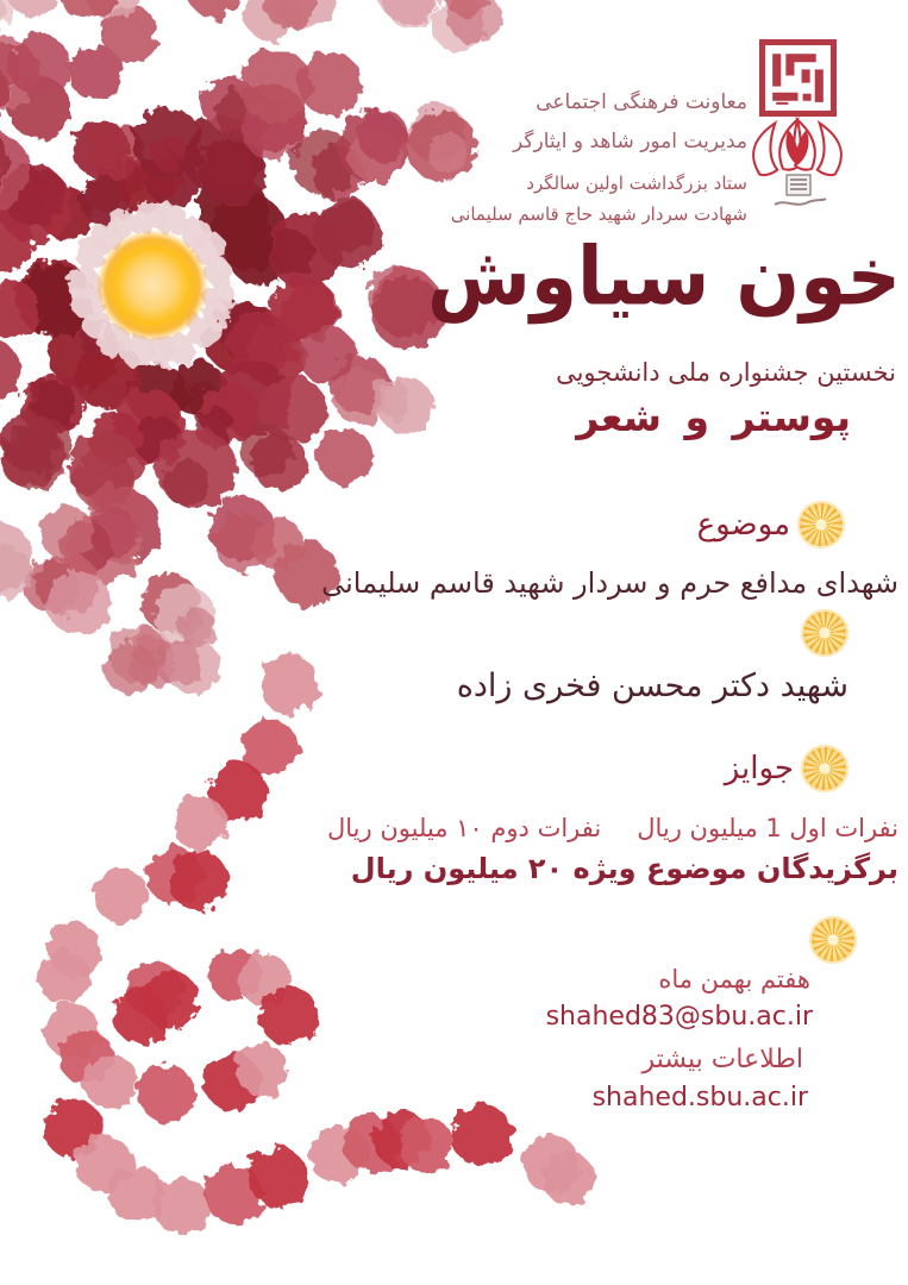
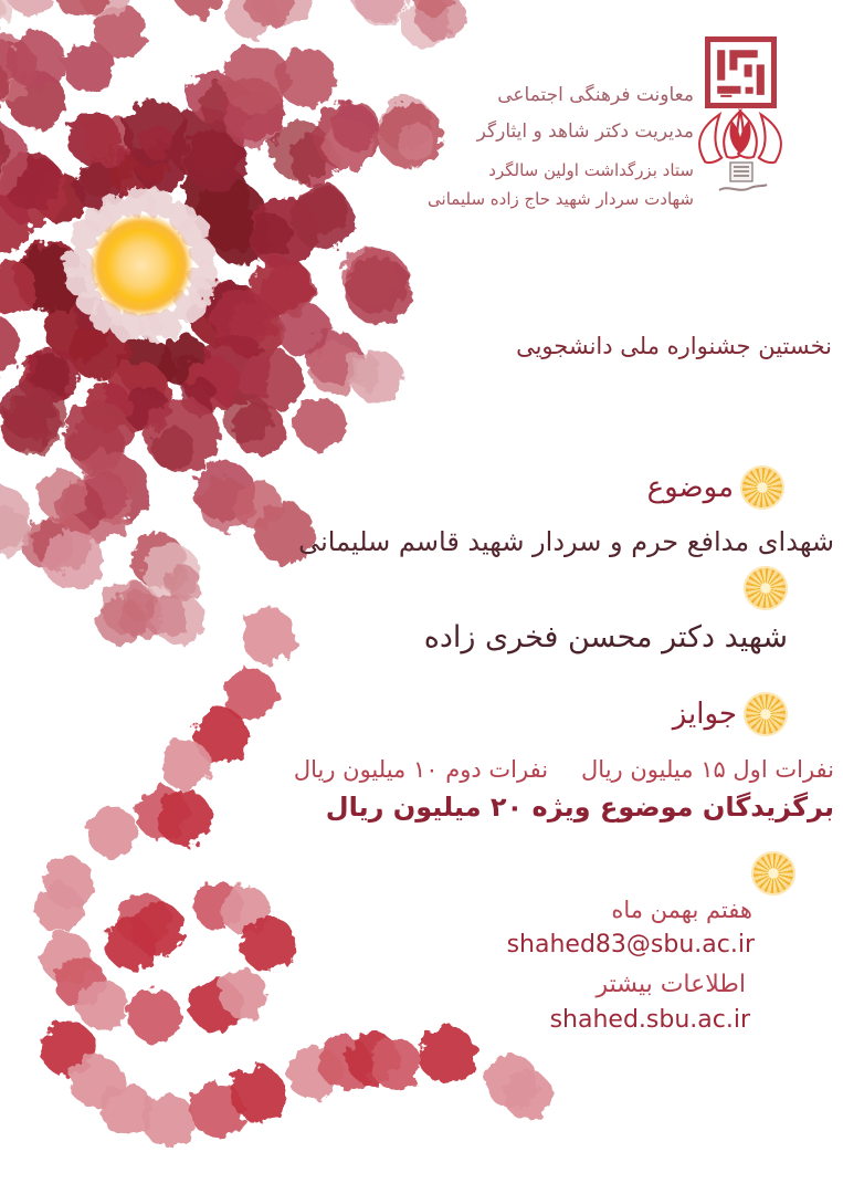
  معاونت فرهنگی اجتماعی
- مدیریت امور شاهد و ایثارگر
+ مدیریت دکتر شاهد و ایثارگر
  ستاد بزرگداشت اولین سالگرد
- شهادت سردار شهید حاج قاسم سلیمانی
+ شهادت سردار شهید حاج زاده سلیمانی
- خون سیاوش
  نخستین جشنواره ملی دانشجویی
- پوستر و شعر
  موضوع
  شهدای مدافع حرم و سردار شهید قاسم سلیمانی
  شهید دکتر محسن فخری زاده
  جوایز
- نفرات اول 1 میلیون ریالنفرات دوم ۱۰ میلیون ریال
+ نفرات اول ۱۵ میلیون ریالنفرات دوم ۱۰ میلیون ریال
  برگزیدگان موضوع ویژه ۲۰ میلیون ریال
  هفتم بهمن ماه
  shahed83@sbu.ac.ir
  اطلاعات بیشتر
  shahed.sbu.ac.ir
